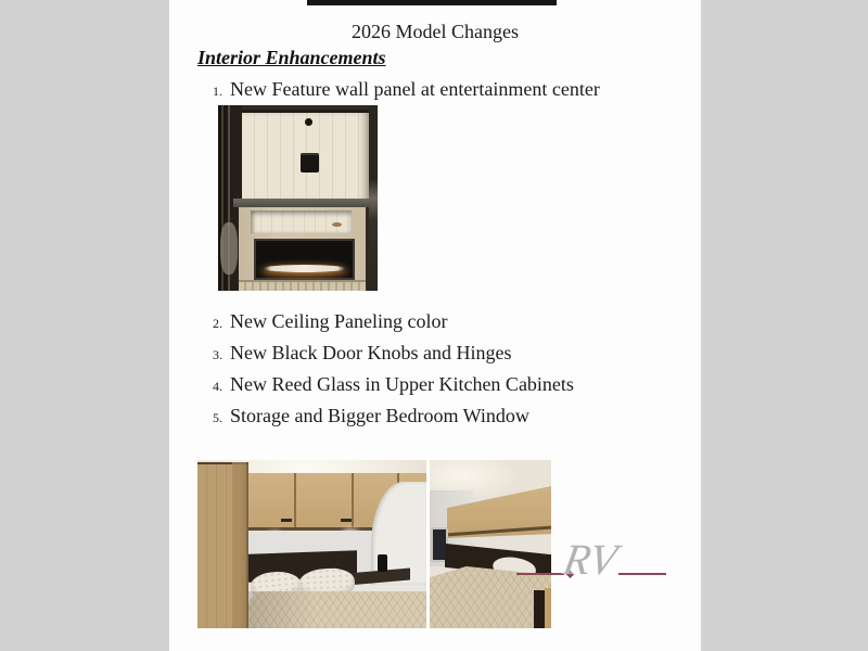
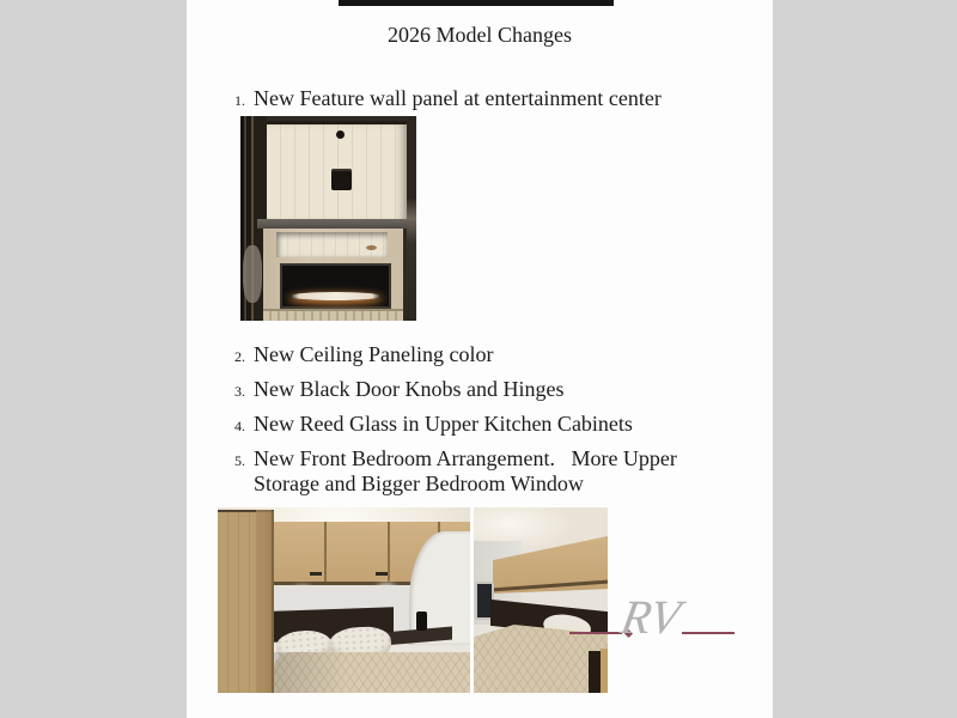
  2026 Model Changes
- Interior Enhancements
  1.
  New Feature wall panel at entertainment center
  2.
  New Ceiling Paneling color
  3.
  New Black Door Knobs and Hinges
  4.
  New Reed Glass in Upper Kitchen Cabinets
  5.
+ New Front Bedroom Arrangement. More Upper
  Storage and Bigger Bedroom Window
